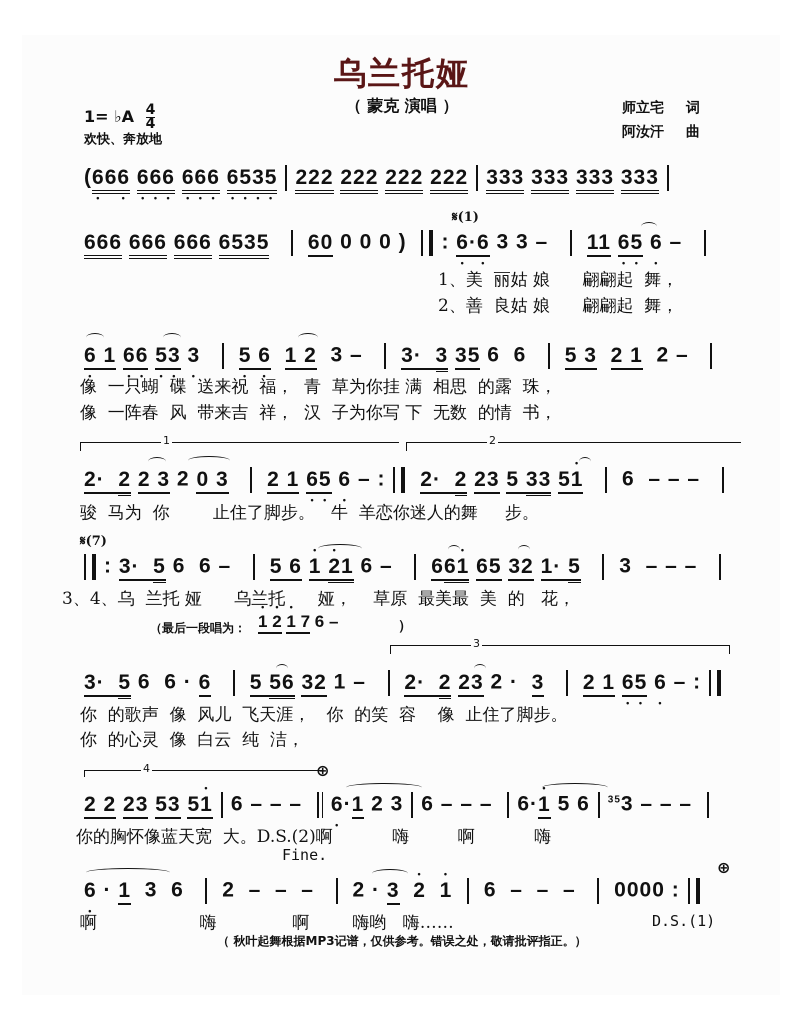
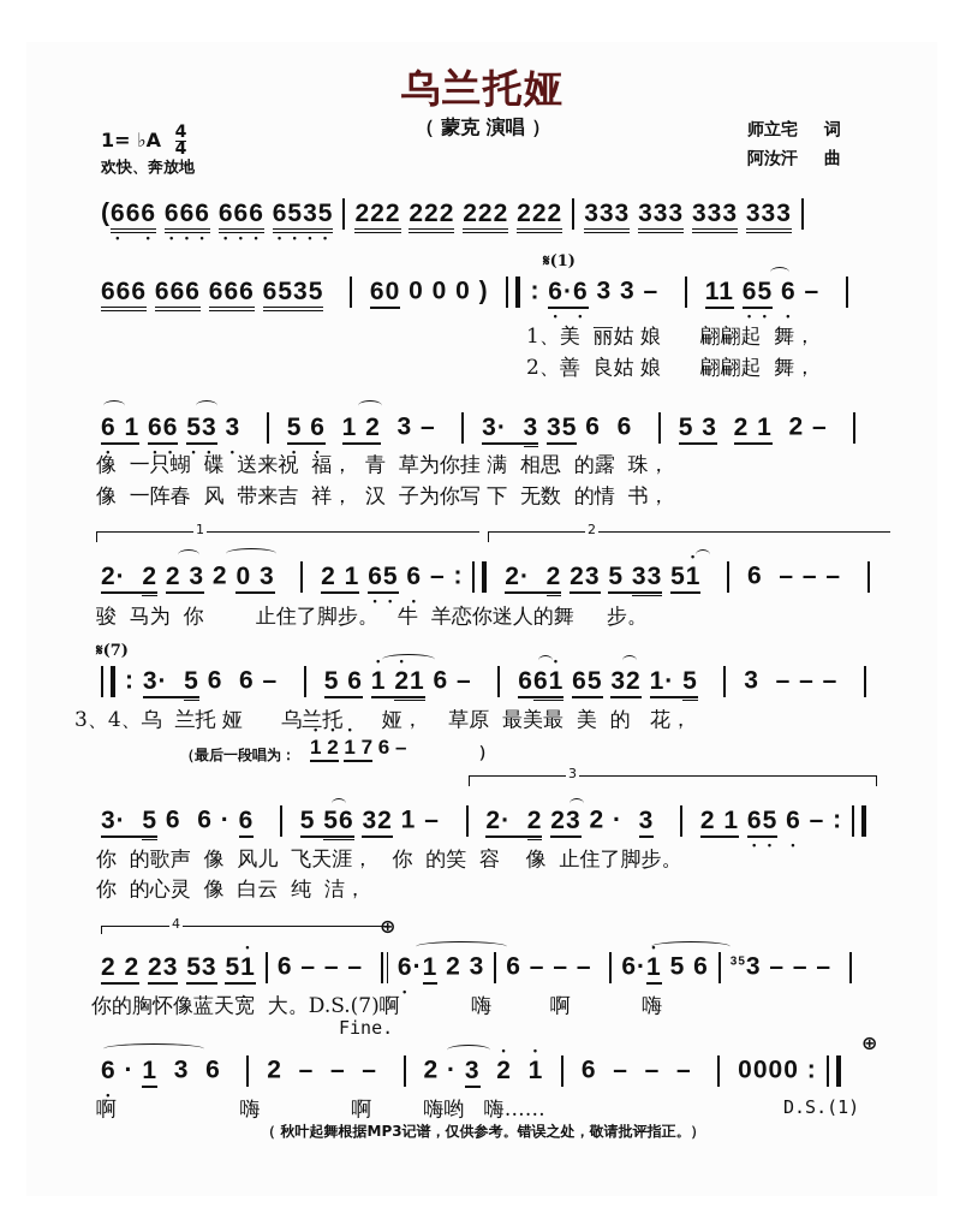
  乌兰托娅
  （ 蒙克 演唱 ）
  1= ♭A
  4
  4
  欢快、奔放地
  师立宅 词
  阿汝汗 曲
  (666 666 666 6535 222 222 222 222 333 333 333 333
  𝄋(1)
  666 666 666 6535 60 0 0 0 ) : 6·6 3 3 – 11 65 6 –
  1、美 丽姑 娘 翩翩起 舞，
  2、善 良姑 娘 翩翩起 舞，
  6 1 66 53 3 5 6 1 2 3 – 3· 3 35 6 6 5 3 2 1 2 –
  像 一只蝴 碟 送来祝 福， 青 草为你挂 满 相思 的露 珠，
  像 一阵春 风 带来吉 祥， 汉 子为你写 下 无数 的情 书，
  1
  2
  2· 2 2 3 2 0 3 2 1 65 6 – : 2· 2 23 5 33 51 6 – – –
  骏 马为 你 止住了脚步。 牛 羊恋你迷人的舞 步。
  𝄋(7)
  : 3· 5 6 6 – 5 6 1 21 6 – 661 65 32 1· 5 3 – – –
  3、4、乌 兰托 娅 乌兰托 娅， 草原 最美最 美 的 花，
  （最后一段唱为：
  1 2 1 7 6 –
  ）
  3
  3· 5 6 6 · 6 5 56 32 1 – 2· 2 23 2 · 3 2 1 65 6 – :
  你 的歌声 像 风儿 飞天涯， 你 的笑 容 像 止住了脚步。
  你 的心灵 像 白云 纯 洁，
  4
  ⊕
  2 2 23 53 51 6 – – – 6·1 2 3 6 – – – 6·1 5 6 353 – – –
- 你的胸怀像蓝天宽 大。D.S.(2)啊 嗨 啊 嗨
+ 你的胸怀像蓝天宽 大。D.S.(7)啊 嗨 啊 嗨
  Fine.
  ⊕
  6 · 1 3 6 2 – – – 2 · 3 2 1 6 – – – 0000 :
  啊 嗨 啊 嗨哟 嗨……
  D.S.(1)
  （ 秋叶起舞根据MP3记谱，仅供参考。错误之处，敬请批评指正。）
